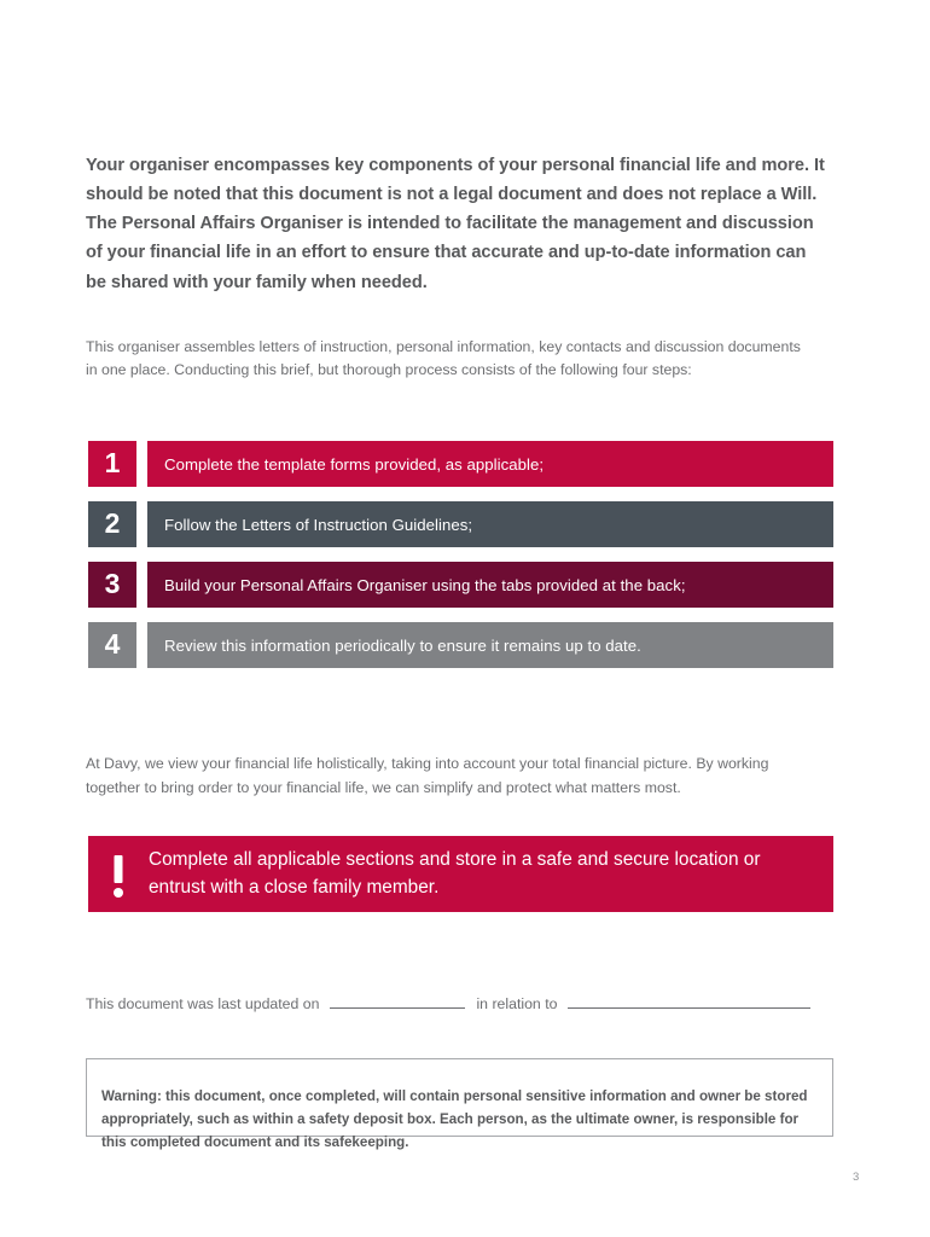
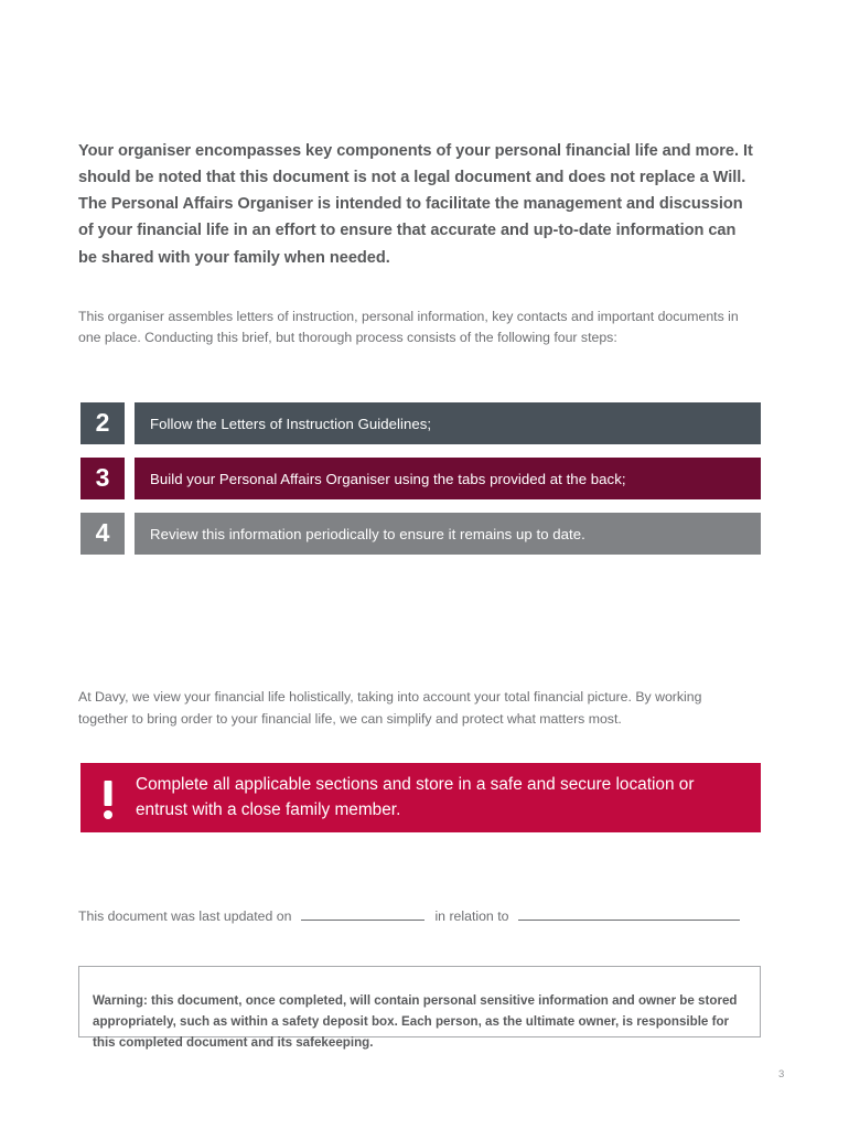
  Your organiser encompasses key components of your personal financial life and more. It should be noted that this document is not a legal document and does not replace a Will. The Personal Affairs Organiser is intended to facilitate the management and discussion of your financial life in an effort to ensure that accurate and up-to-date information can be shared with your family when needed.
- This organiser assembles letters of instruction, personal information, key contacts and discussion documents in one place. Conducting this brief, but thorough process consists of the following four steps:
+ This organiser assembles letters of instruction, personal information, key contacts and important documents in one place. Conducting this brief, but thorough process consists of the following four steps:
- 1
- Complete the template forms provided, as applicable;
  2
  Follow the Letters of Instruction Guidelines;
  3
  Build your Personal Affairs Organiser using the tabs provided at the back;
  4
  Review this information periodically to ensure it remains up to date.
  At Davy, we view your financial life holistically, taking into account your total financial picture. By working together to bring order to your financial life, we can simplify and protect what matters most.
  Complete all applicable sections and store in a safe and secure location or entrust with a close family member.
  This document was last updated on
  in relation to
  Warning: this document, once completed, will contain personal sensitive information and owner be stored appropriately, such as within a safety deposit box. Each person, as the ultimate owner, is responsible for this completed document and its safekeeping.
  3
